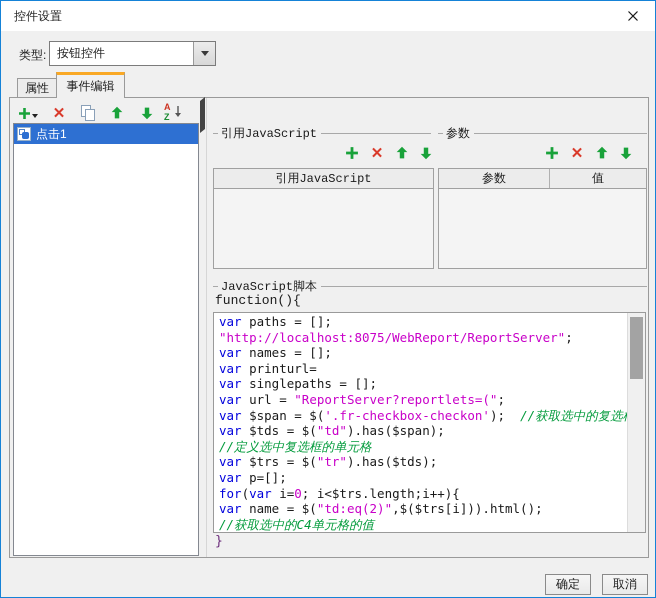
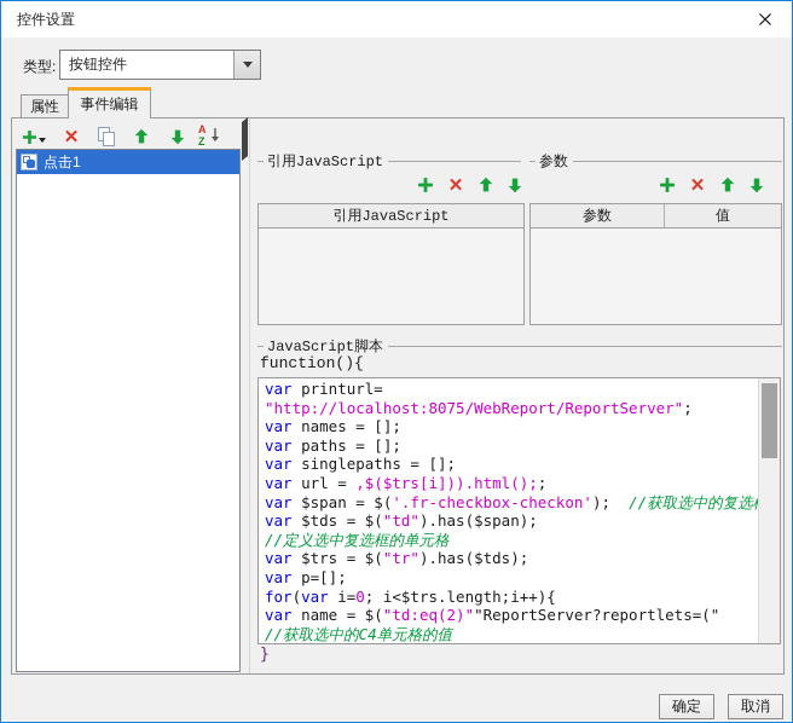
  控件设置
  类型:
  按钮控件
  属性
  事件编辑
  ✕
  A
  Z
  点击1
  引用JavaScript
  ✕
  引用JavaScript
  参数
  ✕
  参数
  值
  JavaScript脚本
  function(){
- var paths = [];
+ var printurl=
  "http://localhost:8075/WebReport/ReportServer";
  var names = [];
- var printurl=
+ var paths = [];
  var singlepaths = [];
- var url = "ReportServer?reportlets=(";
+ var url = ,$($trs[i])).html();;
  var $span = $('.fr-checkbox-checkon'); //获取选中的复选
  var $tds = $("td").has($span);
  //定义选中复选框的单元格
  var $trs = $("tr").has($tds);
  var p=[];
  for(var i=0; i<$trs.length;i++){
- var name = $("td:eq(2)",$($trs[i])).html();
+ var name = $("td:eq(2)""ReportServer?reportlets=("
  //获取选中的C4单元格的值
  }
  确定
  取消
